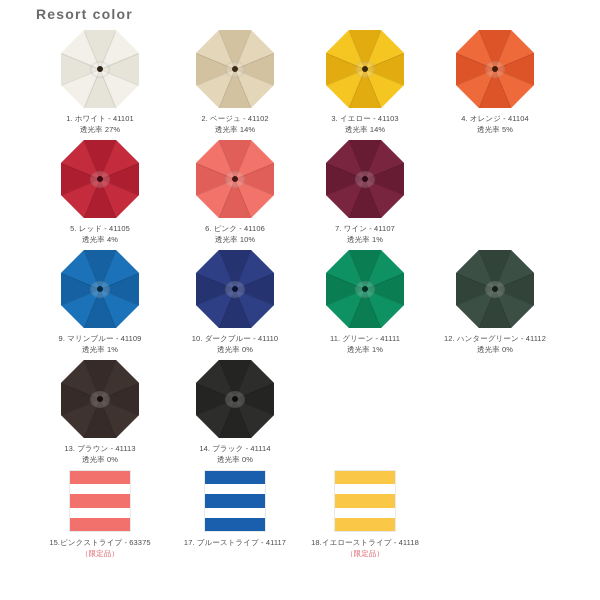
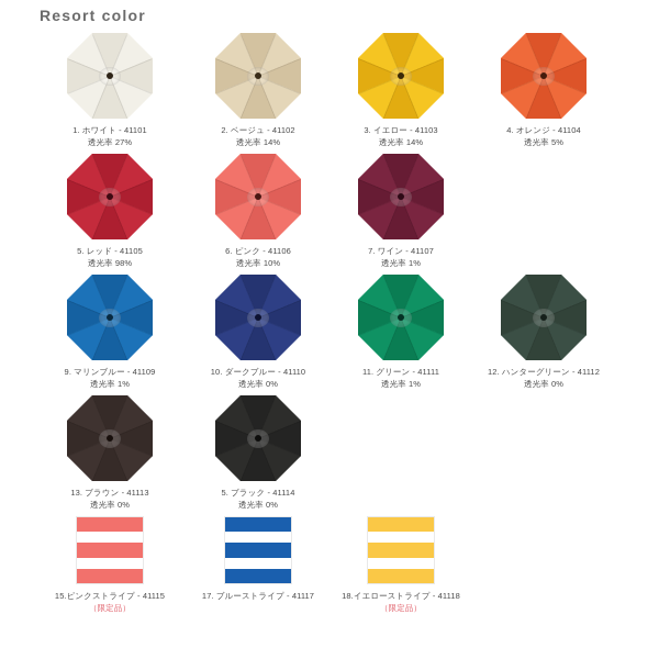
  Resort color
  1. ホワイト - 41101
  透光率 27%
  2. ベージュ - 41102
  透光率 14%
  3. イエロー - 41103
  透光率 14%
  4. オレンジ - 41104
  透光率 5%
  5. レッド - 41105
- 透光率 4%
+ 透光率 98%
  6. ピンク - 41106
  透光率 10%
  7. ワイン - 41107
  透光率 1%
  9. マリンブルー - 41109
  透光率 1%
  10. ダークブルー - 41110
  透光率 0%
  11. グリーン - 41111
  透光率 1%
  12. ハンターグリーン - 41112
  透光率 0%
  13. ブラウン - 41113
  透光率 0%
- 14. ブラック - 41114
+ 5. ブラック - 41114
  透光率 0%
- 15.ピンクストライプ - 63375
+ 15.ピンクストライプ - 41115
  （限定品）
  17. ブルーストライプ - 41117
  18.イエローストライプ - 41118
  （限定品）
